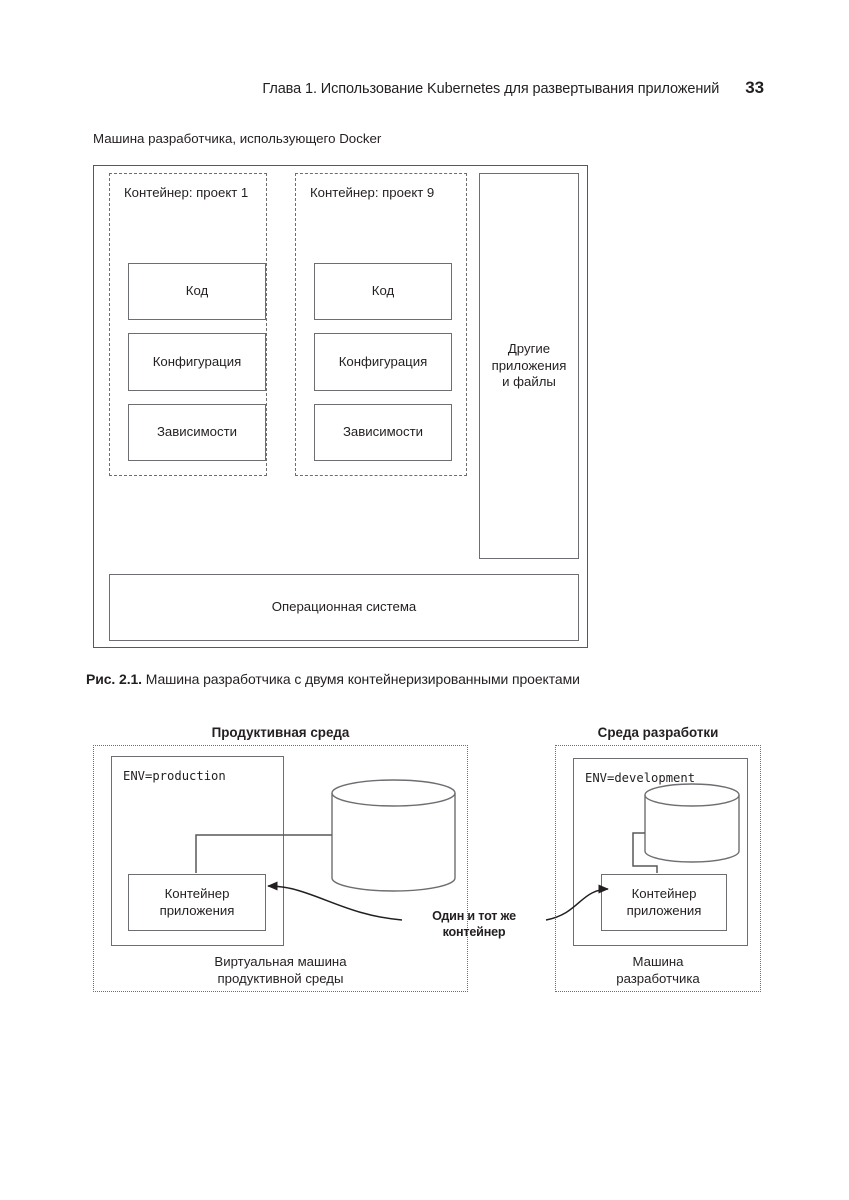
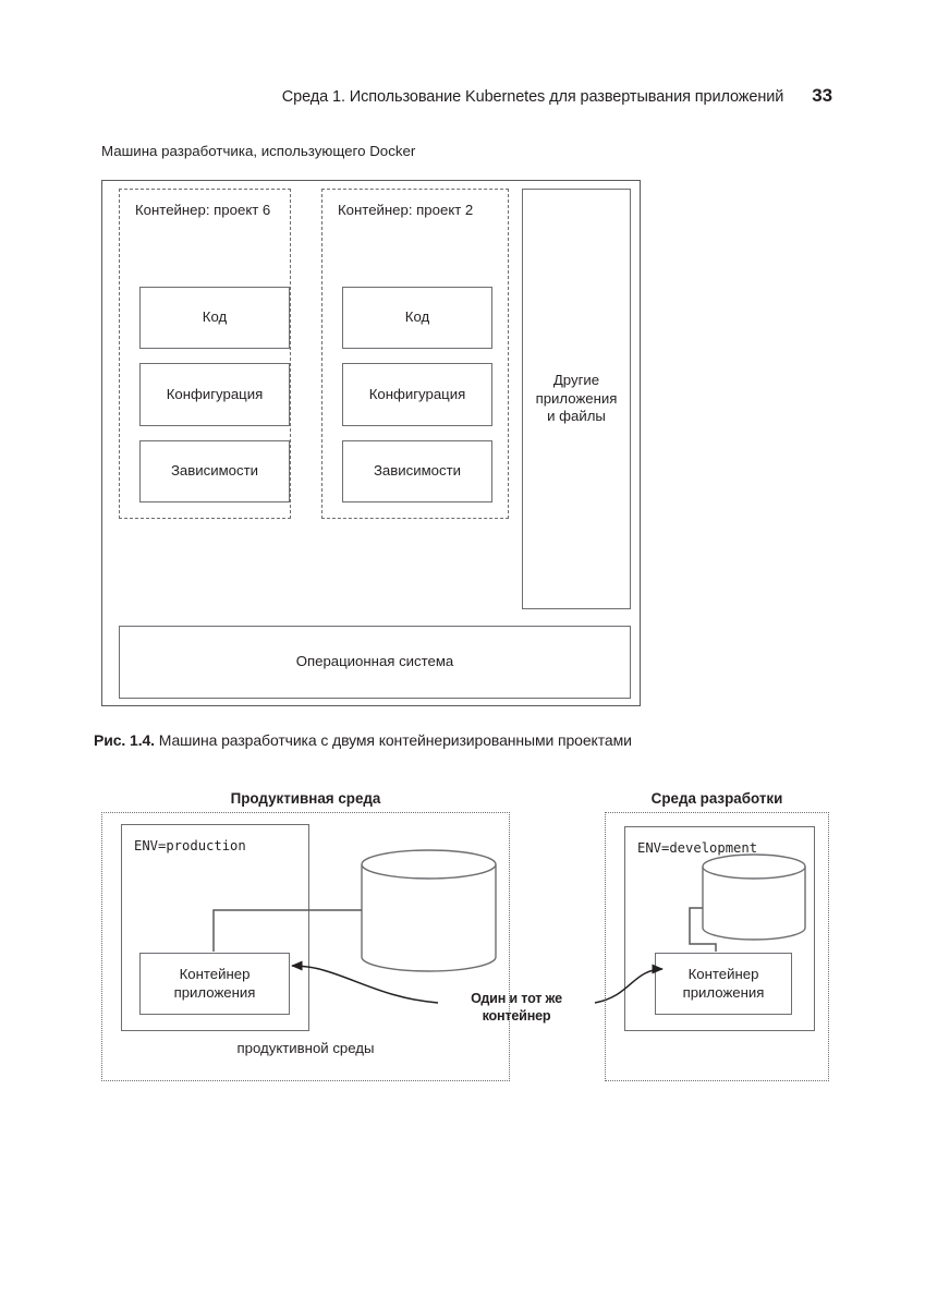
- Глава 1. Использование Kubernetes для развертывания приложений 33
+ Среда 1. Использование Kubernetes для развертывания приложений 33
  Машина разработчика, использующего Docker
- Контейнер: проект 1
+ Контейнер: проект 6
  Код
  Конфигурация
  Зависимости
- Контейнер: проект 9
+ Контейнер: проект 2
  Код
  Конфигурация
  Зависимости
  Другие
  приложения
  и файлы
  Операционная система
- Рис. 2.1. Машина разработчика с двумя контейнеризированными проектами
+ Рис. 1.4. Машина разработчика с двумя контейнеризированными проектами
  Продуктивная среда
  ENV=production
  Контейнер
  приложения
- Виртуальная машина
  продуктивной среды
  Один и тот же
  контейнер
  Среда разработки
  ENV=development
  Контейнер
  приложения
- Машина
- разработчика
